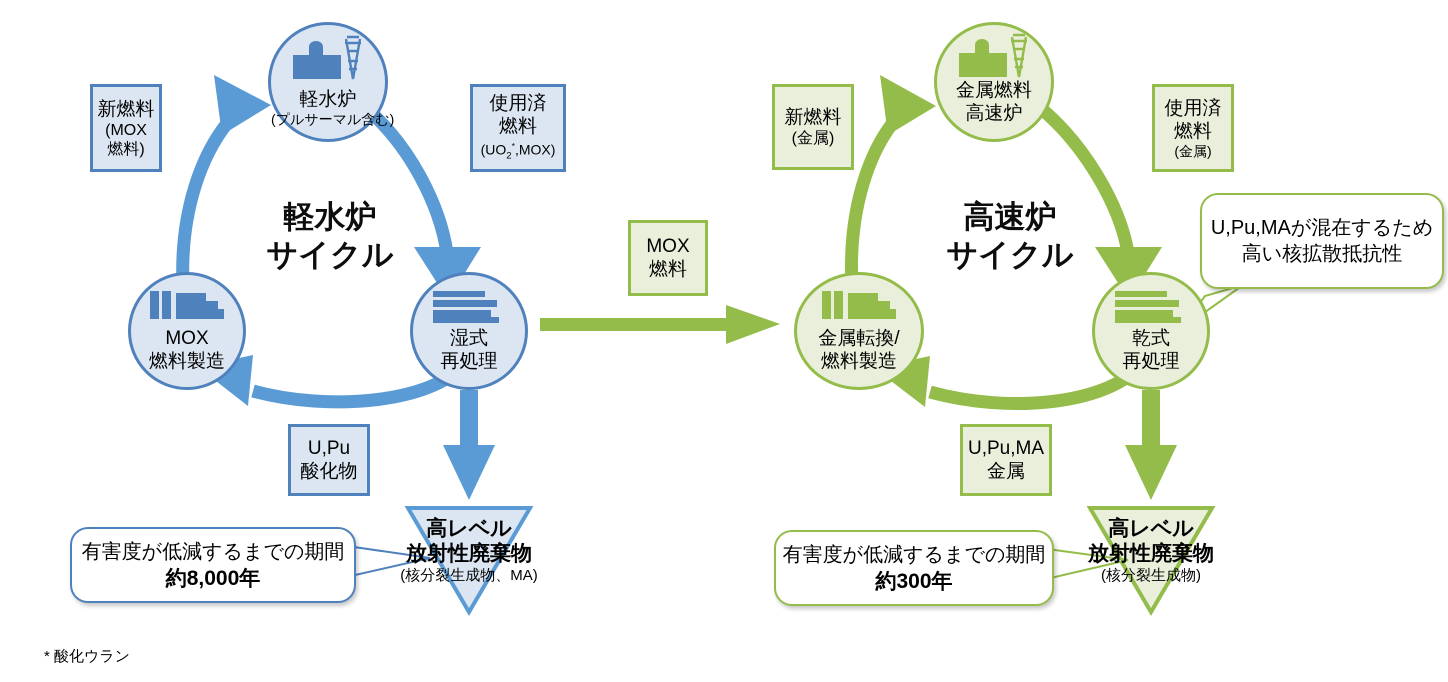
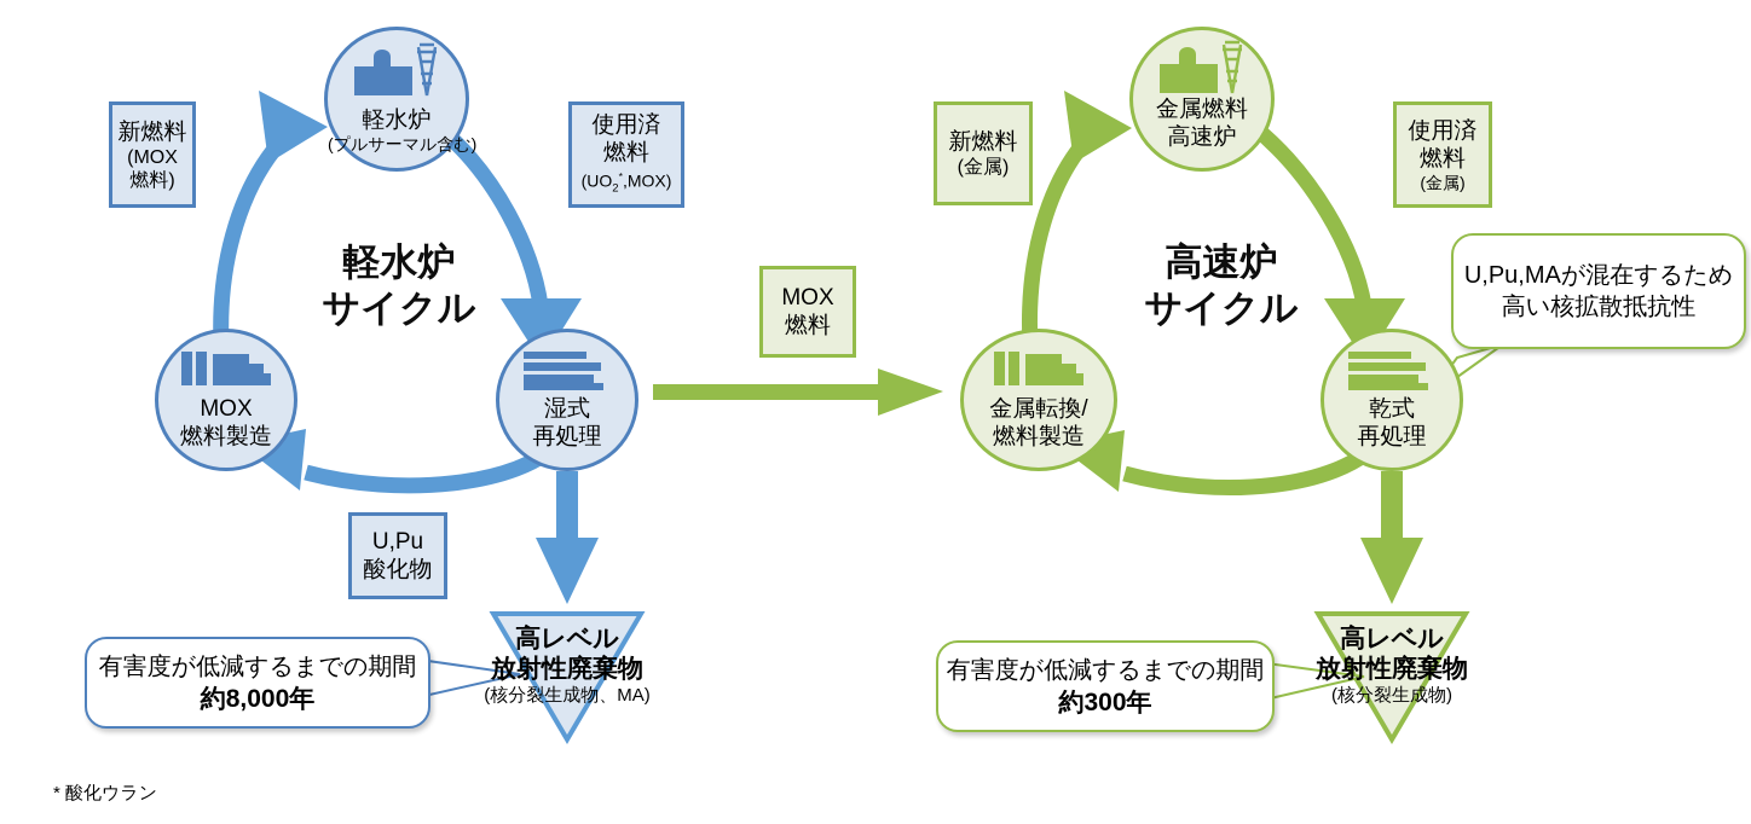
  軽水炉
  (プルサーマル含む)
  MOX
  燃料製造
  湿式
  再処理
  軽水炉
  サイクル
  新燃料
  (MOX
  燃料)
  使用済
  燃料
  (UO2*,MOX)
  U,Pu
  酸化物
  高レベル
  放射性廃棄物
  (核分裂生成物、MA)
  有害度が低減するまでの期間
  約8,000年
  MOX
  燃料
  金属燃料
  高速炉
  金属転換/
  燃料製造
  乾式
  再処理
  高速炉
  サイクル
  新燃料
  (金属)
  使用済
  燃料
  (金属)
- U,Pu,MA
- 金属
  高レベル
  放射性廃棄物
  (核分裂生成物)
  有害度が低減するまでの期間
  約300年
  U,Pu,MAが混在するため
  高い核拡散抵抗性
  * 酸化ウラン
